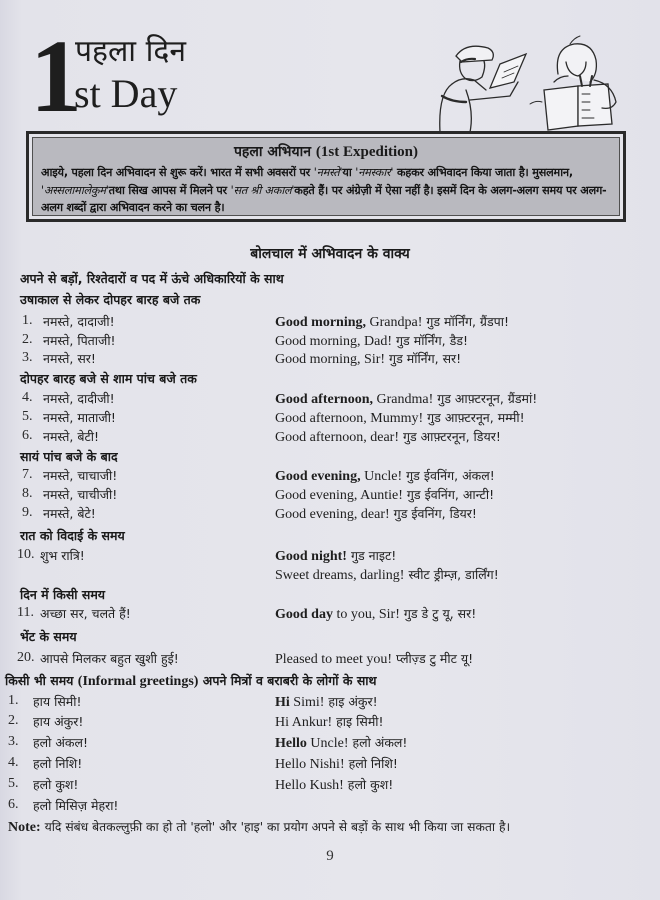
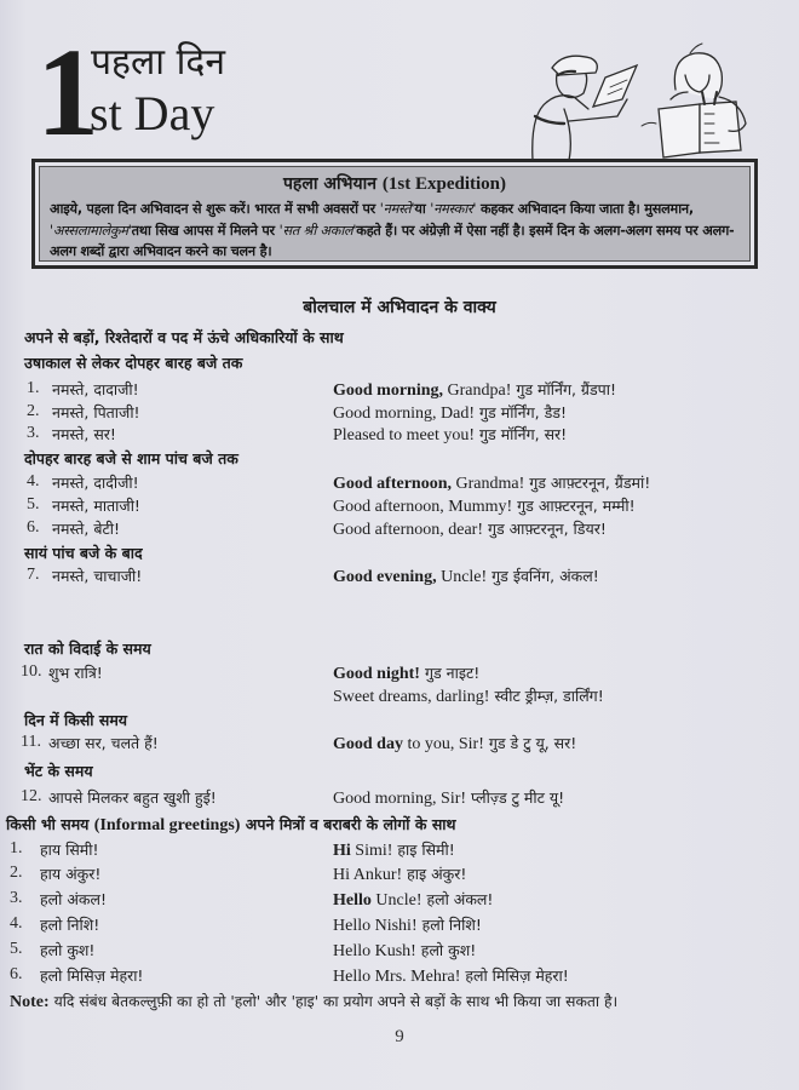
  1
  पहला दिन
  st Day
  पहला अभियान (1st Expedition)
  आइये, पहला दिन अभिवादन से शुरू करें। भारत में सभी अवसरों पर 'नमस्ते'या 'नमस्कार' कहकर अभिवादन किया जाता है। मुसलमान, 'अस्सलामालेकुम'तथा सिख आपस में मिलने पर 'सत श्री अकाल'कहते हैं। पर अंग्रेज़ी में ऐसा नहीं है। इसमें दिन के अलग-अलग समय पर अलग-अलग शब्दों द्वारा अभिवादन करने का चलन है।
  बोलचाल में अभिवादन के वाक्य
  अपने से बड़ों, रिश्तेदारों व पद में ऊंचे अधिकारियों के साथ
  उषाकाल से लेकर दोपहर बारह बजे तक
  1.
  नमस्ते, दादाजी!
  Good morning, Grandpa! गुड मॉर्निंग, ग्रैंडपा!
  2.
  नमस्ते, पिताजी!
  Good morning, Dad! गुड मॉर्निंग, डैड!
  3.
  नमस्ते, सर!
- Good morning, Sir! गुड मॉर्निंग, सर!
+ Pleased to meet you! गुड मॉर्निंग, सर!
  दोपहर बारह बजे से शाम पांच बजे तक
  4.
  नमस्ते, दादीजी!
  Good afternoon, Grandma! गुड आफ़्टरनून, ग्रैंडमां!
  5.
  नमस्ते, माताजी!
  Good afternoon, Mummy! गुड आफ़्टरनून, मम्मी!
  6.
  नमस्ते, बेटी!
  Good afternoon, dear! गुड आफ़्टरनून, डियर!
  सायं पांच बजे के बाद
  7.
  नमस्ते, चाचाजी!
  Good evening, Uncle! गुड ईवनिंग, अंकल!
- 8.
- नमस्ते, चाचीजी!
- Good evening, Auntie! गुड ईवनिंग, आन्टी!
- 9.
- नमस्ते, बेटे!
- Good evening, dear! गुड ईवनिंग, डियर!
  रात को विदाई के समय
  10.
  शुभ रात्रि!
  Good night! गुड नाइट!
  Sweet dreams, darling! स्वीट ड्रीम्ज़, डार्लिंग!
  दिन में किसी समय
  11.
  अच्छा सर, चलते हैं!
  Good day to you, Sir! गुड डे टु यू, सर!
  भेंट के समय
- 20.
+ 12.
  आपसे मिलकर बहुत खुशी हुई!
- Pleased to meet you! प्लीज़्ड टु मीट यू!
+ Good morning, Sir! प्लीज़्ड टु मीट यू!
  किसी भी समय (Informal greetings) अपने मित्रों व बराबरी के लोगों के साथ
  1.
  हाय सिमी!
- Hi Simi! हाइ अंकुर!
+ Hi Simi! हाइ सिमी!
  2.
  हाय अंकुर!
- Hi Ankur! हाइ सिमी!
+ Hi Ankur! हाइ अंकुर!
  3.
  हलो अंकल!
  Hello Uncle! हलो अंकल!
  4.
  हलो निशि!
  Hello Nishi! हलो निशि!
  5.
  हलो कुश!
  Hello Kush! हलो कुश!
  6.
  हलो मिसिज़ मेहरा!
+ Hello Mrs. Mehra! हलो मिसिज़ मेहरा!
  Note: यदि संबंध बेतकल्लुफ़ी का हो तो 'हलो' और 'हाइ' का प्रयोग अपने से बड़ों के साथ भी किया जा सकता है।
  9
